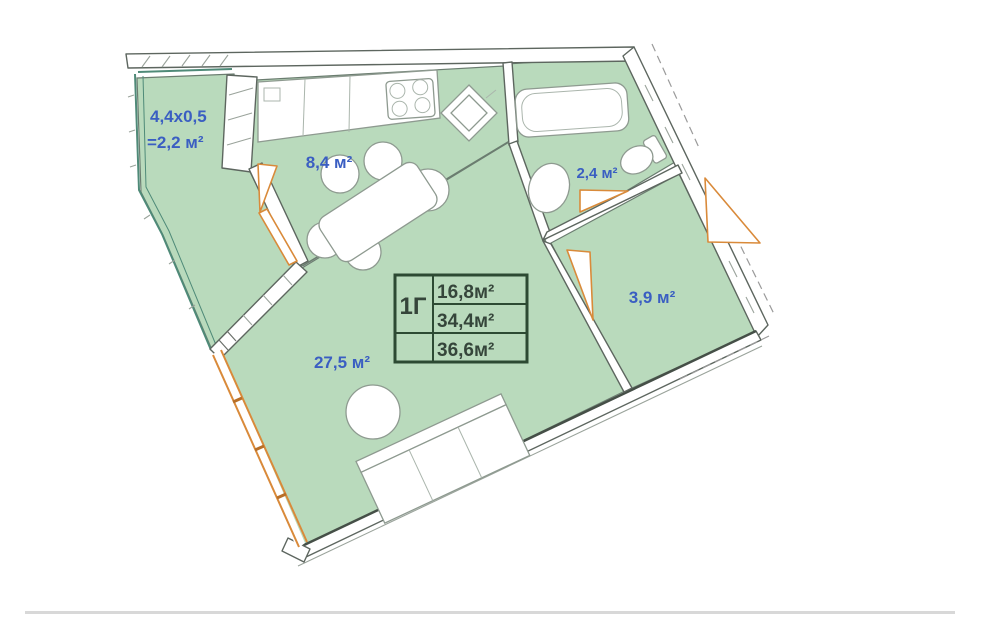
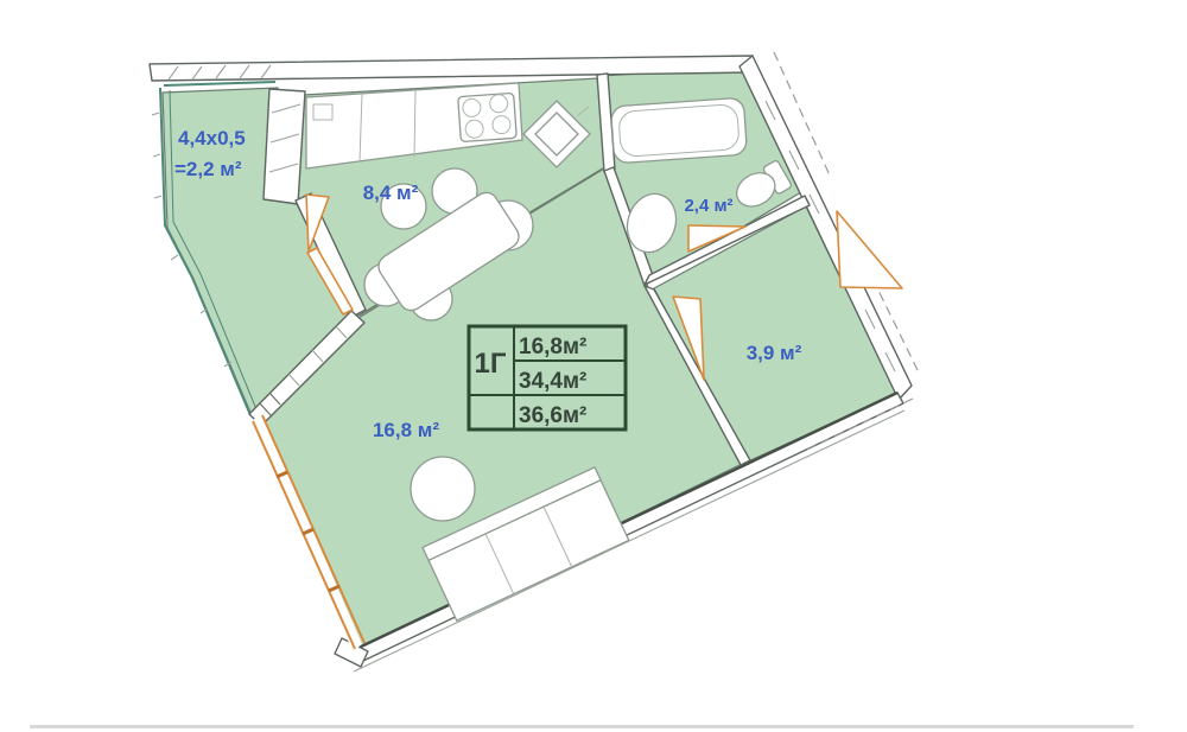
  4,4x0,5
  =2,2 м²
  8,4 м²
  2,4 м²
  3,9 м²
- 27,5 м²
+ 16,8 м²
  1Г
  16,8м²
  34,4м²
  36,6м²
